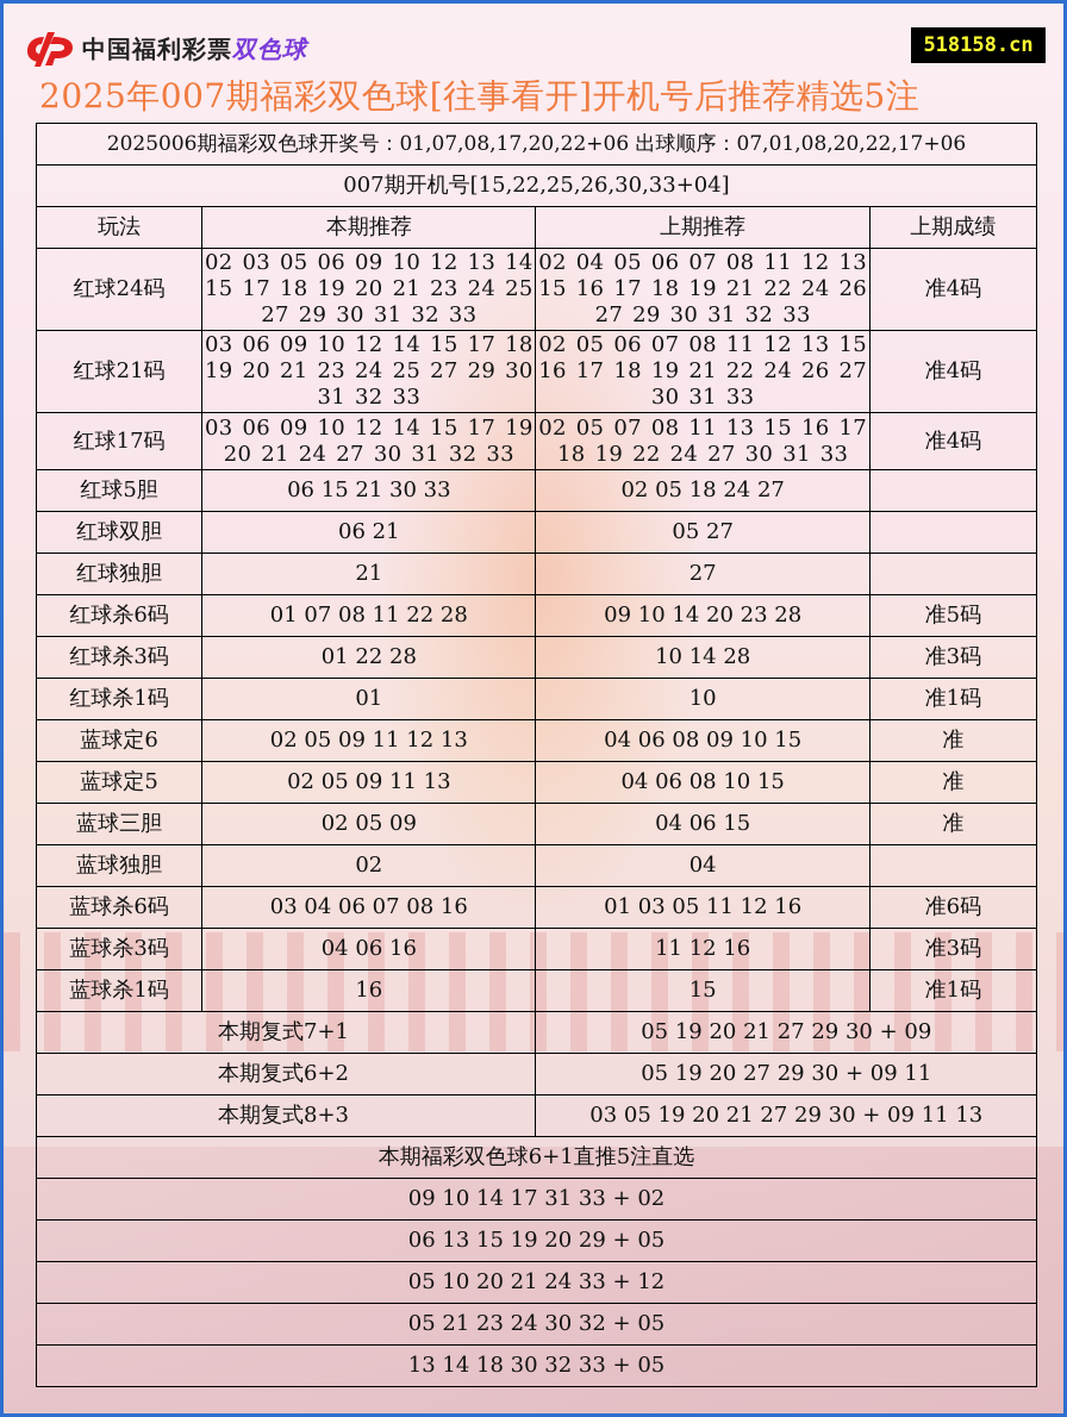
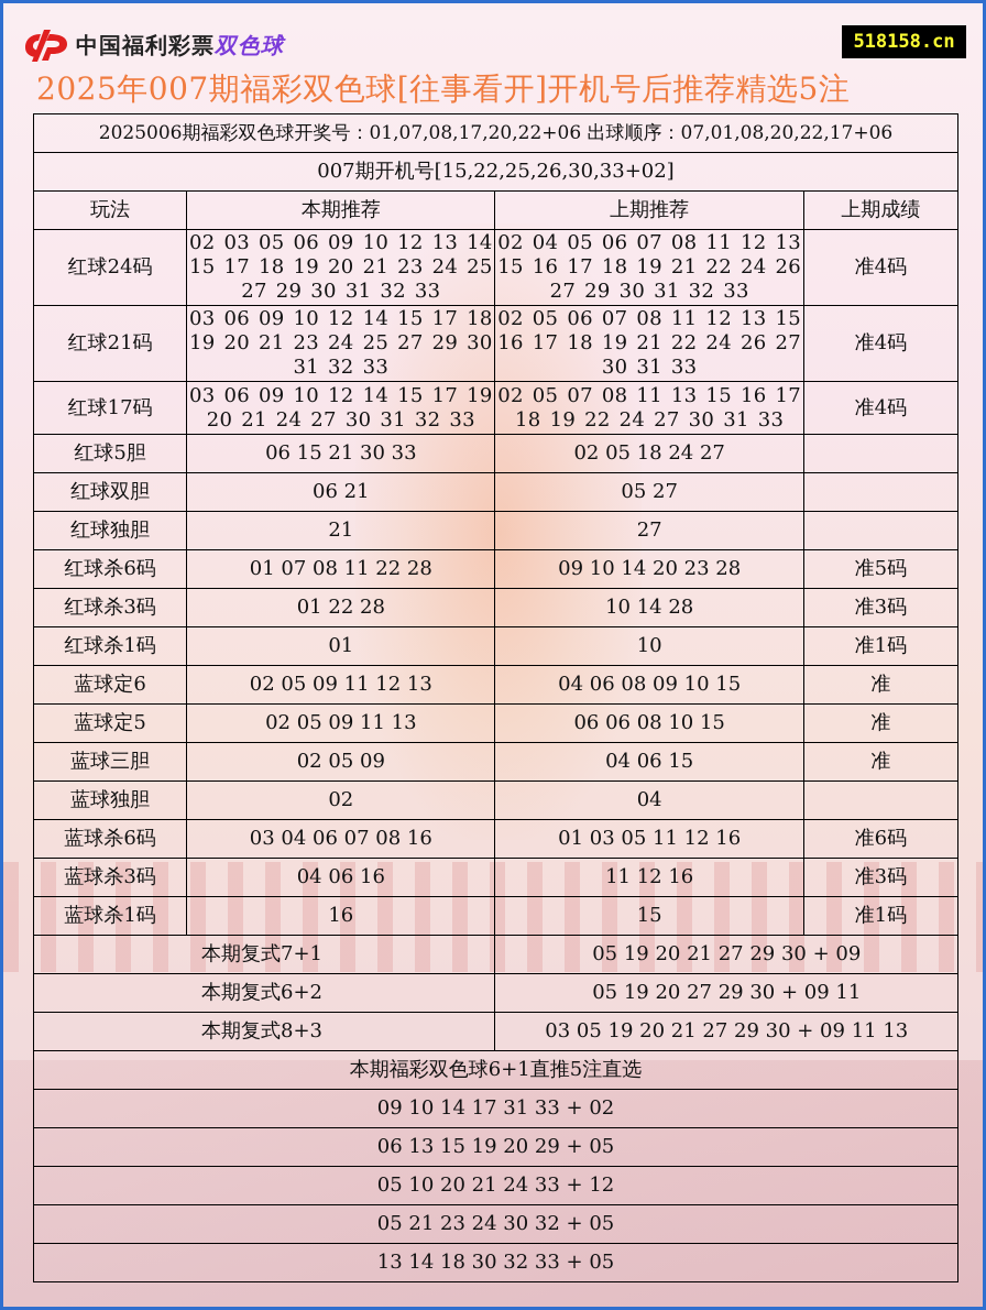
  中国福利彩票
  双色球
  518158.cn
  2025年007期福彩双色球[往事看开]开机号后推荐精选5注
  2025006期福彩双色球开奖号：01,07,08,17,20,22+06 出球顺序：07,01,08,20,22,17+06
- 007期开机号[15,22,25,26,30,33+04]
+ 007期开机号[15,22,25,26,30,33+02]
  玩法	本期推荐	上期推荐	上期成绩
  红球24码	02 03 05 06 09 10 12 13 14 15 17 18 19 20 21 23 24 25 27 29 30 31 32 33	02 04 05 06 07 08 11 12 13 15 16 17 18 19 21 22 24 26 27 29 30 31 32 33	准4码
  红球21码	03 06 09 10 12 14 15 17 18 19 20 21 23 24 25 27 29 30 31 32 33	02 05 06 07 08 11 12 13 15 16 17 18 19 21 22 24 26 27 30 31 33	准4码
  红球17码	03 06 09 10 12 14 15 17 19 20 21 24 27 30 31 32 33	02 05 07 08 11 13 15 16 17 18 19 22 24 27 30 31 33	准4码
  红球5胆	06 15 21 30 33	02 05 18 24 27
  红球双胆	06 21	05 27
  红球独胆	21	27
  红球杀6码	01 07 08 11 22 28	09 10 14 20 23 28	准5码
  红球杀3码	01 22 28	10 14 28	准3码
  红球杀1码	01	10	准1码
  蓝球定6	02 05 09 11 12 13	04 06 08 09 10 15	准
- 蓝球定5	02 05 09 11 13	04 06 08 10 15	准
+ 蓝球定5	02 05 09 11 13	06 06 08 10 15	准
  蓝球三胆	02 05 09	04 06 15	准
  蓝球独胆	02	04
  蓝球杀6码	03 04 06 07 08 16	01 03 05 11 12 16	准6码
  蓝球杀3码	04 06 16	11 12 16	准3码
  蓝球杀1码	16	15	准1码
  本期复式7+1	05 19 20 21 27 29 30 + 09
  本期复式6+2	05 19 20 27 29 30 + 09 11
  本期复式8+3	03 05 19 20 21 27 29 30 + 09 11 13
  本期福彩双色球6+1直推5注直选
  09 10 14 17 31 33 + 02
  06 13 15 19 20 29 + 05
  05 10 20 21 24 33 + 12
  05 21 23 24 30 32 + 05
  13 14 18 30 32 33 + 05
